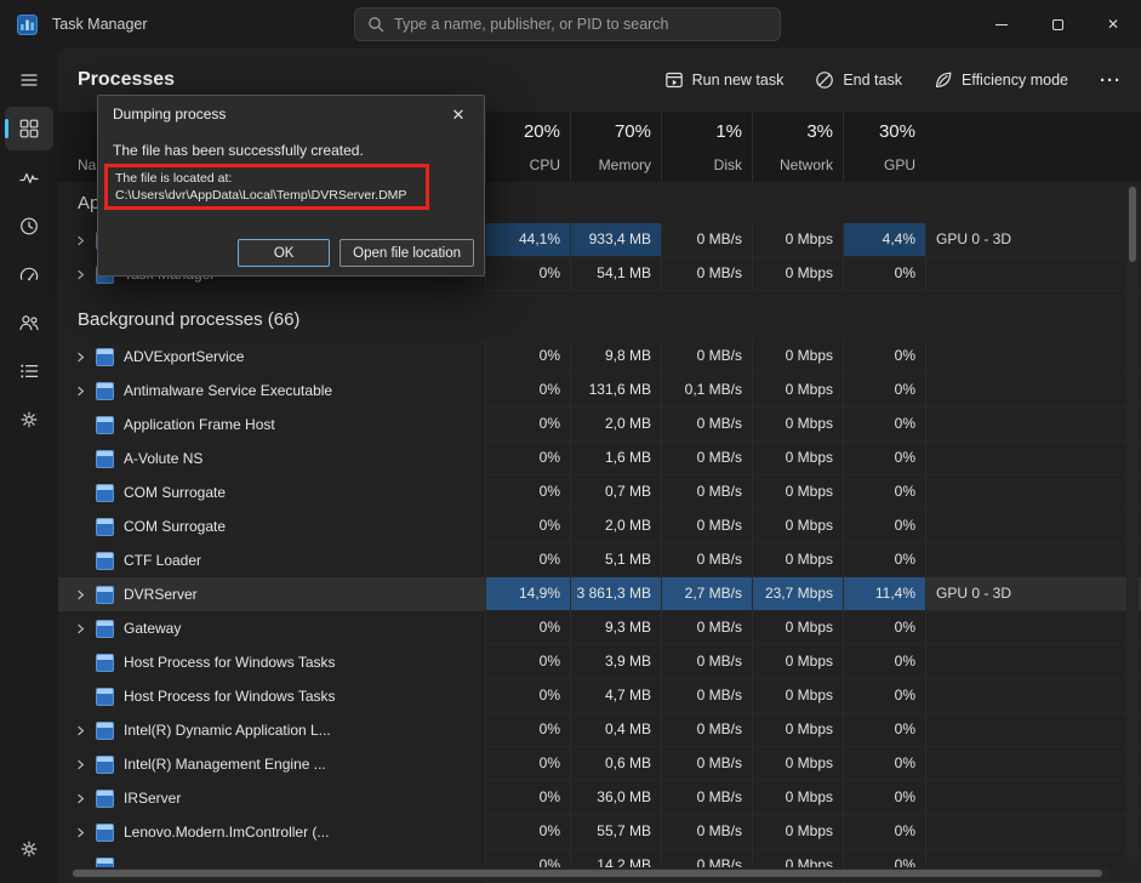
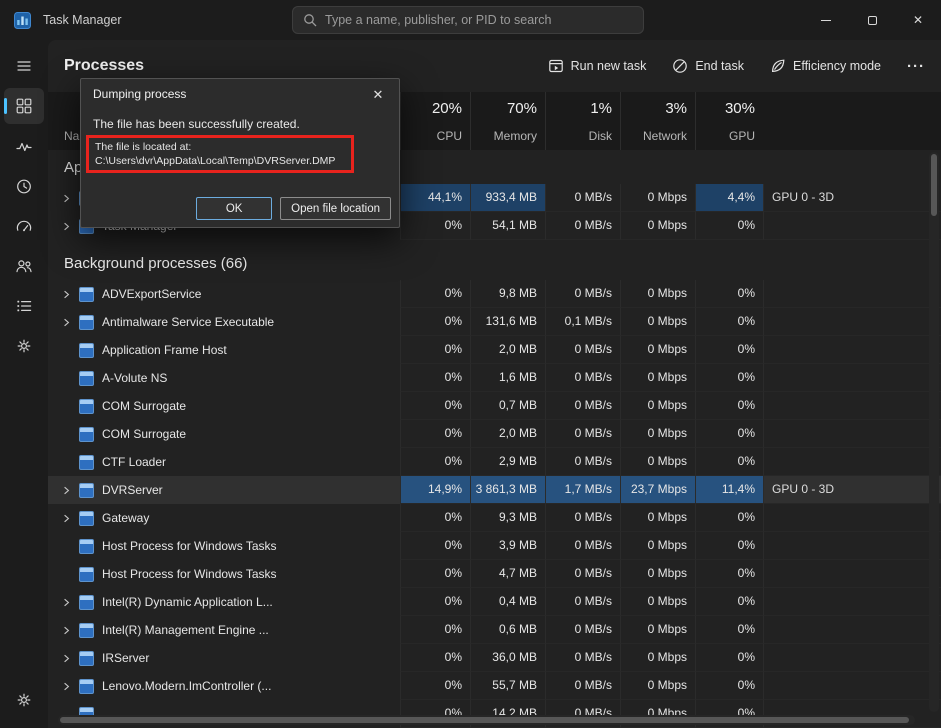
  Task Manager
  Type a name, publisher, or PID to search
  ✕
  Processes
  Run new task
  End task
  Efficiency mode
  ···
  20%
  CPU
  70%
  Memory
  1%
  Disk
  3%
  Network
  30%
  GPU
  44,1%
  933,4 MB
  0 MB/s
  0 Mbps
  4,4%
  GPU 0 - 3D
  0%
  54,1 MB
  0 MB/s
  0 Mbps
  0%
  Background processes (66)
  ADVExportService
  0%
  9,8 MB
  0 MB/s
  0 Mbps
  0%
  Antimalware Service Executable
  0%
  131,6 MB
  0,1 MB/s
  0 Mbps
  0%
  Application Frame Host
  0%
  2,0 MB
  0 MB/s
  0 Mbps
  0%
  A-Volute NS
  0%
  1,6 MB
  0 MB/s
  0 Mbps
  0%
  COM Surrogate
  0%
  0,7 MB
  0 MB/s
  0 Mbps
  0%
  COM Surrogate
  0%
  2,0 MB
  0 MB/s
  0 Mbps
  0%
  CTF Loader
  0%
- 5,1 MB
+ 2,9 MB
  0 MB/s
  0 Mbps
  0%
  DVRServer
  14,9%
  3 861,3 MB
- 2,7 MB/s
+ 1,7 MB/s
  23,7 Mbps
  11,4%
  GPU 0 - 3D
  Gateway
  0%
  9,3 MB
  0 MB/s
  0 Mbps
  0%
  Host Process for Windows Tasks
  0%
  3,9 MB
  0 MB/s
  0 Mbps
  0%
  Host Process for Windows Tasks
  0%
  4,7 MB
  0 MB/s
  0 Mbps
  0%
  Intel(R) Dynamic Application L...
  0%
  0,4 MB
  0 MB/s
  0 Mbps
  0%
  Intel(R) Management Engine ...
  0%
  0,6 MB
  0 MB/s
  0 Mbps
  0%
  IRServer
  0%
  36,0 MB
  0 MB/s
  0 Mbps
  0%
  Lenovo.Modern.ImController (...
  0%
  55,7 MB
  0 MB/s
  0 Mbps
  0%
  0%
  14,2 MB
  0 MB/s
  0 Mbps
  0%
  Dumping process
  ✕
  The file has been successfully created.
  The file is located at:
  C:\Users\dvr\AppData\Local\Temp\DVRServer.DMP
  OK
  Open file location
